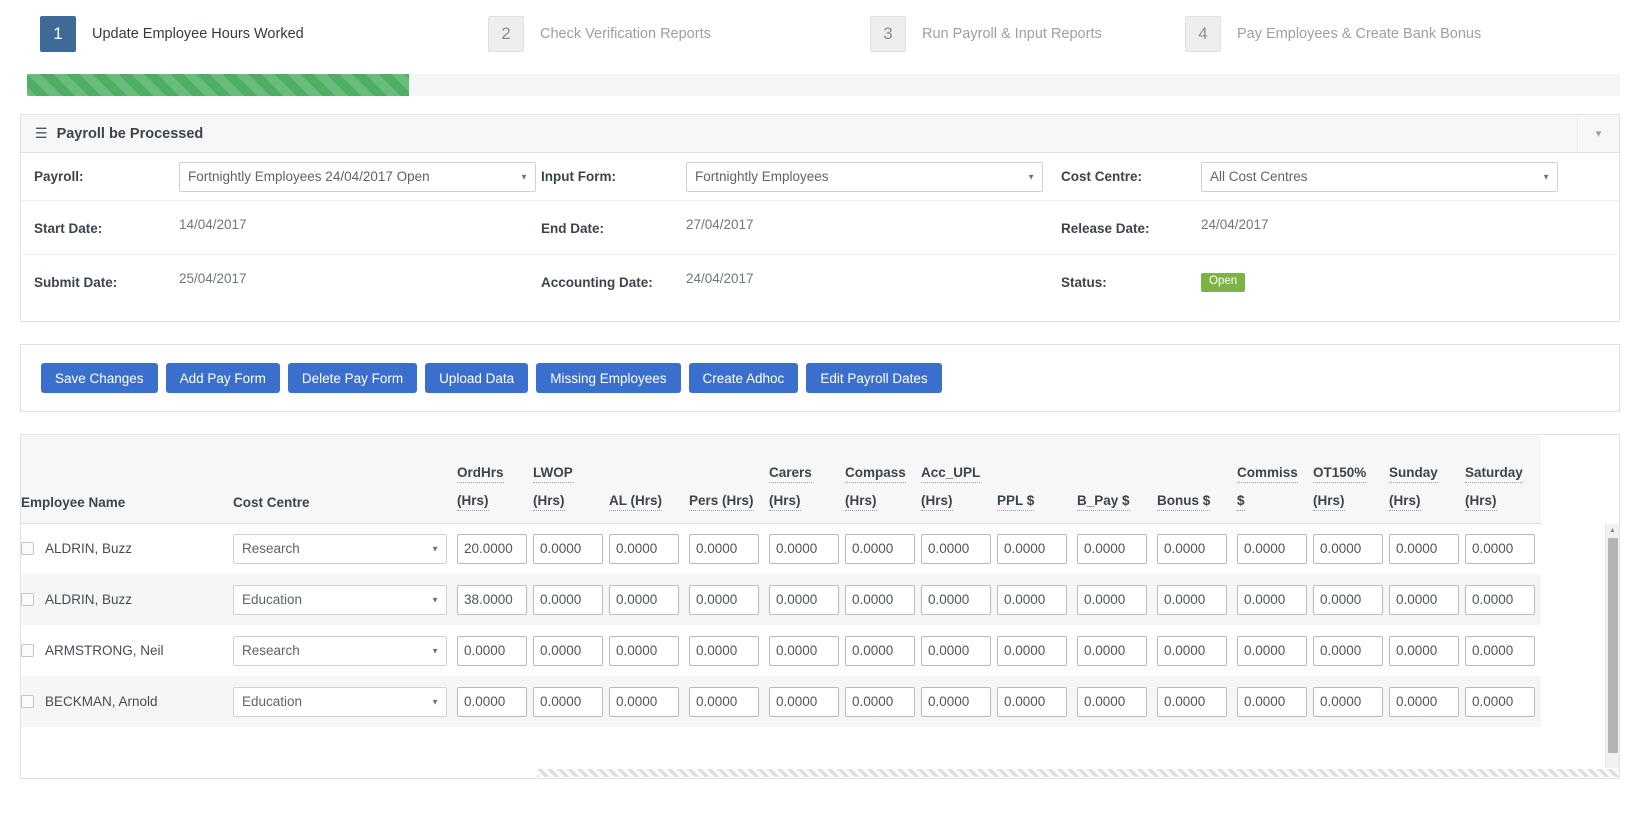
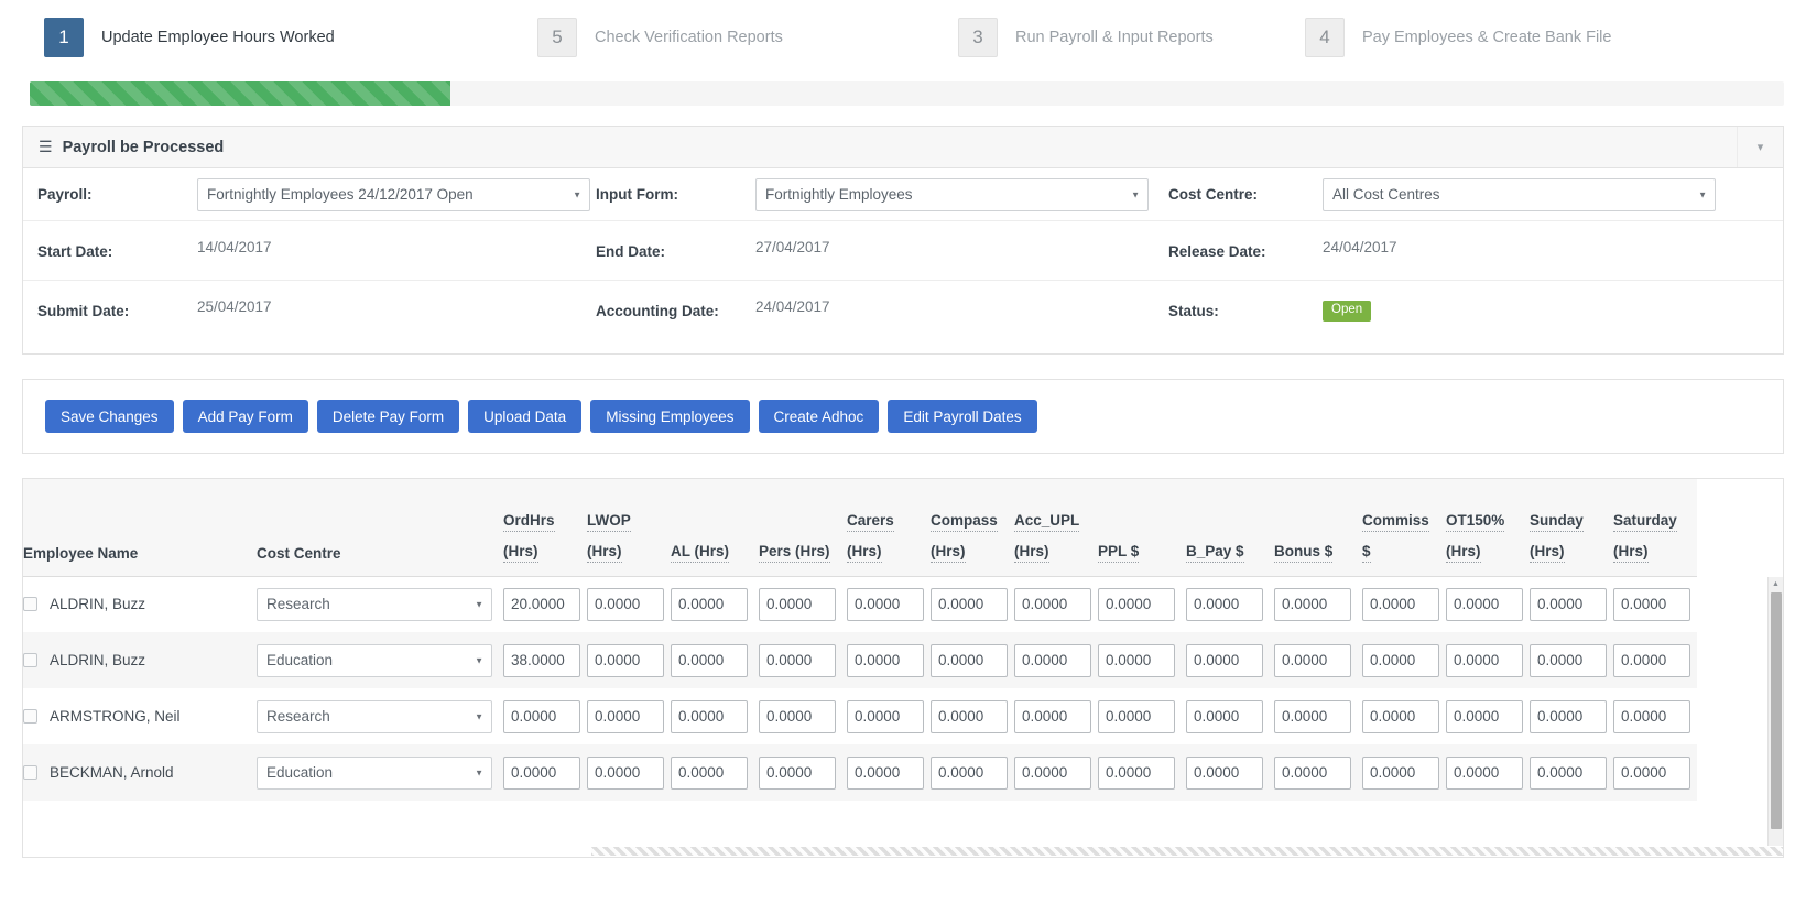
  1
  Update Employee Hours Worked
- 2
+ 5
  Check Verification Reports
  3
  Run Payroll & Input Reports
  4
- Pay Employees & Create Bank Bonus
+ Pay Employees & Create Bank File
  ☰
  Payroll be Processed
  ▾
  Payroll:
- Fortnightly Employees 24/04/2017 Open
+ Fortnightly Employees 24/12/2017 Open
  ▼
  Input Form:
  Fortnightly Employees
  ▼
  Cost Centre:
  All Cost Centres
  ▼
  Start Date:
  14/04/2017
  End Date:
  27/04/2017
  Release Date:
  24/04/2017
  Submit Date:
  25/04/2017
  Accounting Date:
  24/04/2017
  Status:
  Open
  Save Changes
  Add Pay Form
  Delete Pay Form
  Upload Data
  Missing Employees
  Create Adhoc
  Edit Payroll Dates
  Employee Name	Cost Centre	OrdHrs(Hrs)	LWOP(Hrs)	AL (Hrs)	Pers (Hrs)	Carers(Hrs)	Compass(Hrs)	Acc_UPL(Hrs)	PPL $	B_Pay $	Bonus $	Commiss$	OT150%(Hrs)	Sunday(Hrs)	Saturday(Hrs)
  ALDRIN, Buzz	Research ▼	20.0000	0.0000	0.0000	0.0000	0.0000	0.0000	0.0000	0.0000	0.0000	0.0000	0.0000	0.0000	0.0000	0.0000
  ALDRIN, Buzz	Education ▼	38.0000	0.0000	0.0000	0.0000	0.0000	0.0000	0.0000	0.0000	0.0000	0.0000	0.0000	0.0000	0.0000	0.0000
  ARMSTRONG, Neil	Research ▼	0.0000	0.0000	0.0000	0.0000	0.0000	0.0000	0.0000	0.0000	0.0000	0.0000	0.0000	0.0000	0.0000	0.0000
  BECKMAN, Arnold	Education ▼	0.0000	0.0000	0.0000	0.0000	0.0000	0.0000	0.0000	0.0000	0.0000	0.0000	0.0000	0.0000	0.0000	0.0000
